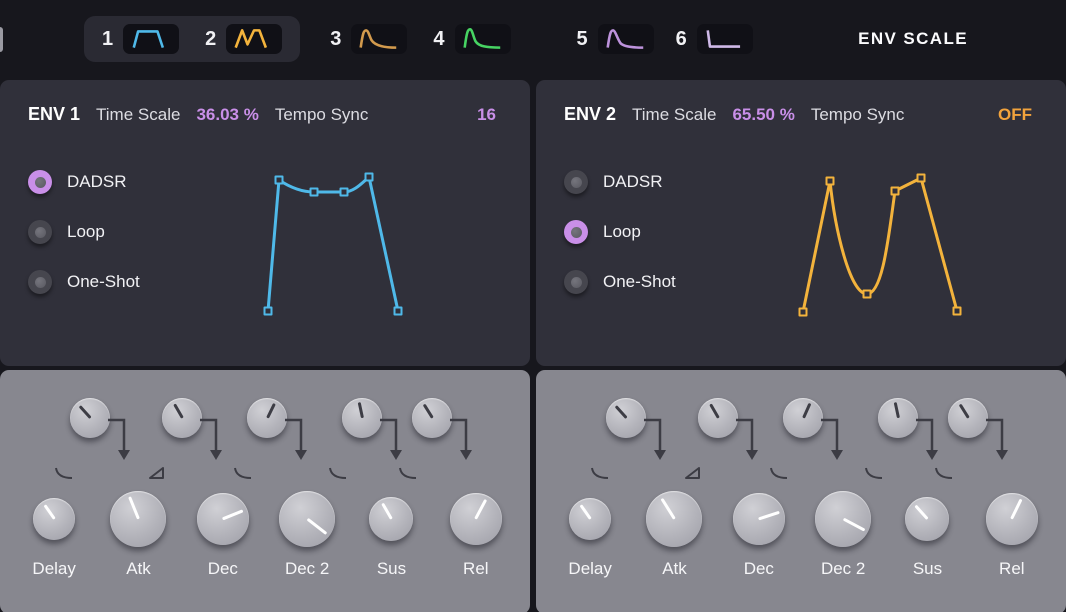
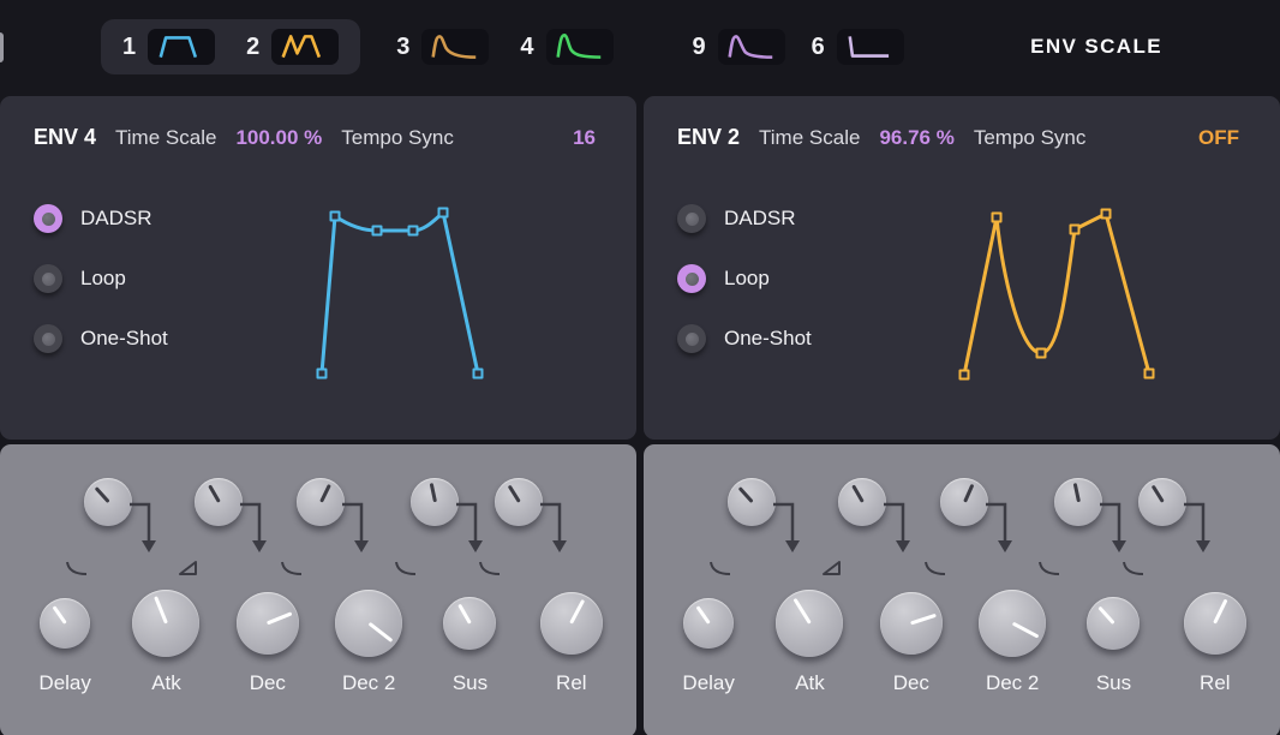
  1
  2
  3
  4
- 5
+ 9
  6
  ENV SCALE
- ENV 1
+ ENV 4
  Time Scale
- 36.03 %
+ 100.00 %
  Tempo Sync
  16
  DADSR
  Loop
  One-Shot
  Delay
  Atk
  Dec
  Dec 2
  Sus
  Rel
  ENV 2
  Time Scale
- 65.50 %
+ 96.76 %
  Tempo Sync
  OFF
  DADSR
  Loop
  One-Shot
  Delay
  Atk
  Dec
  Dec 2
  Sus
  Rel
